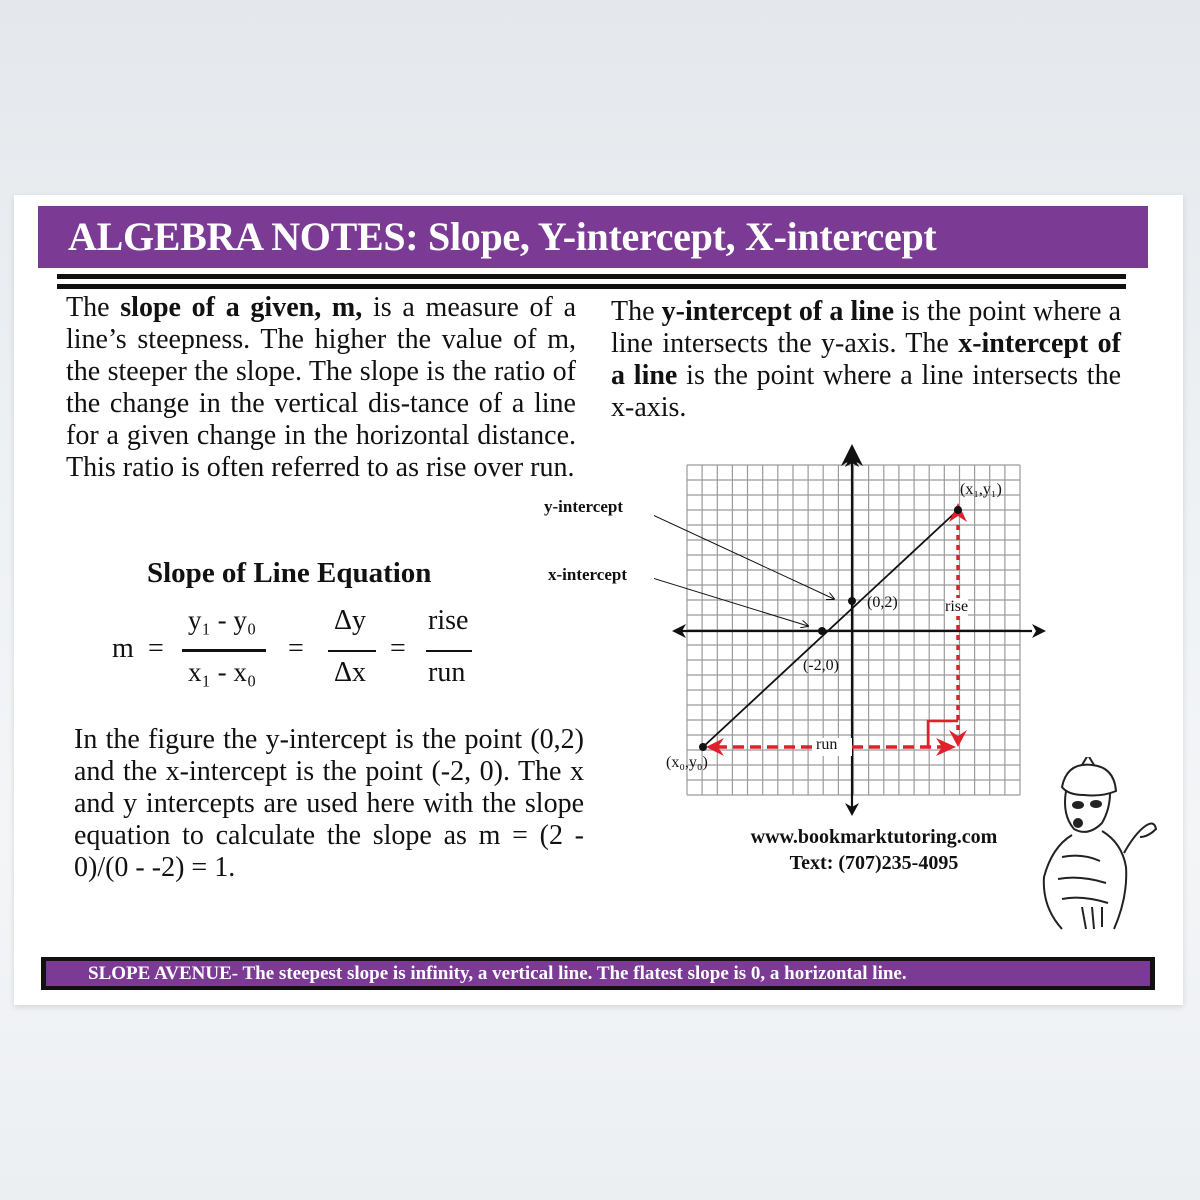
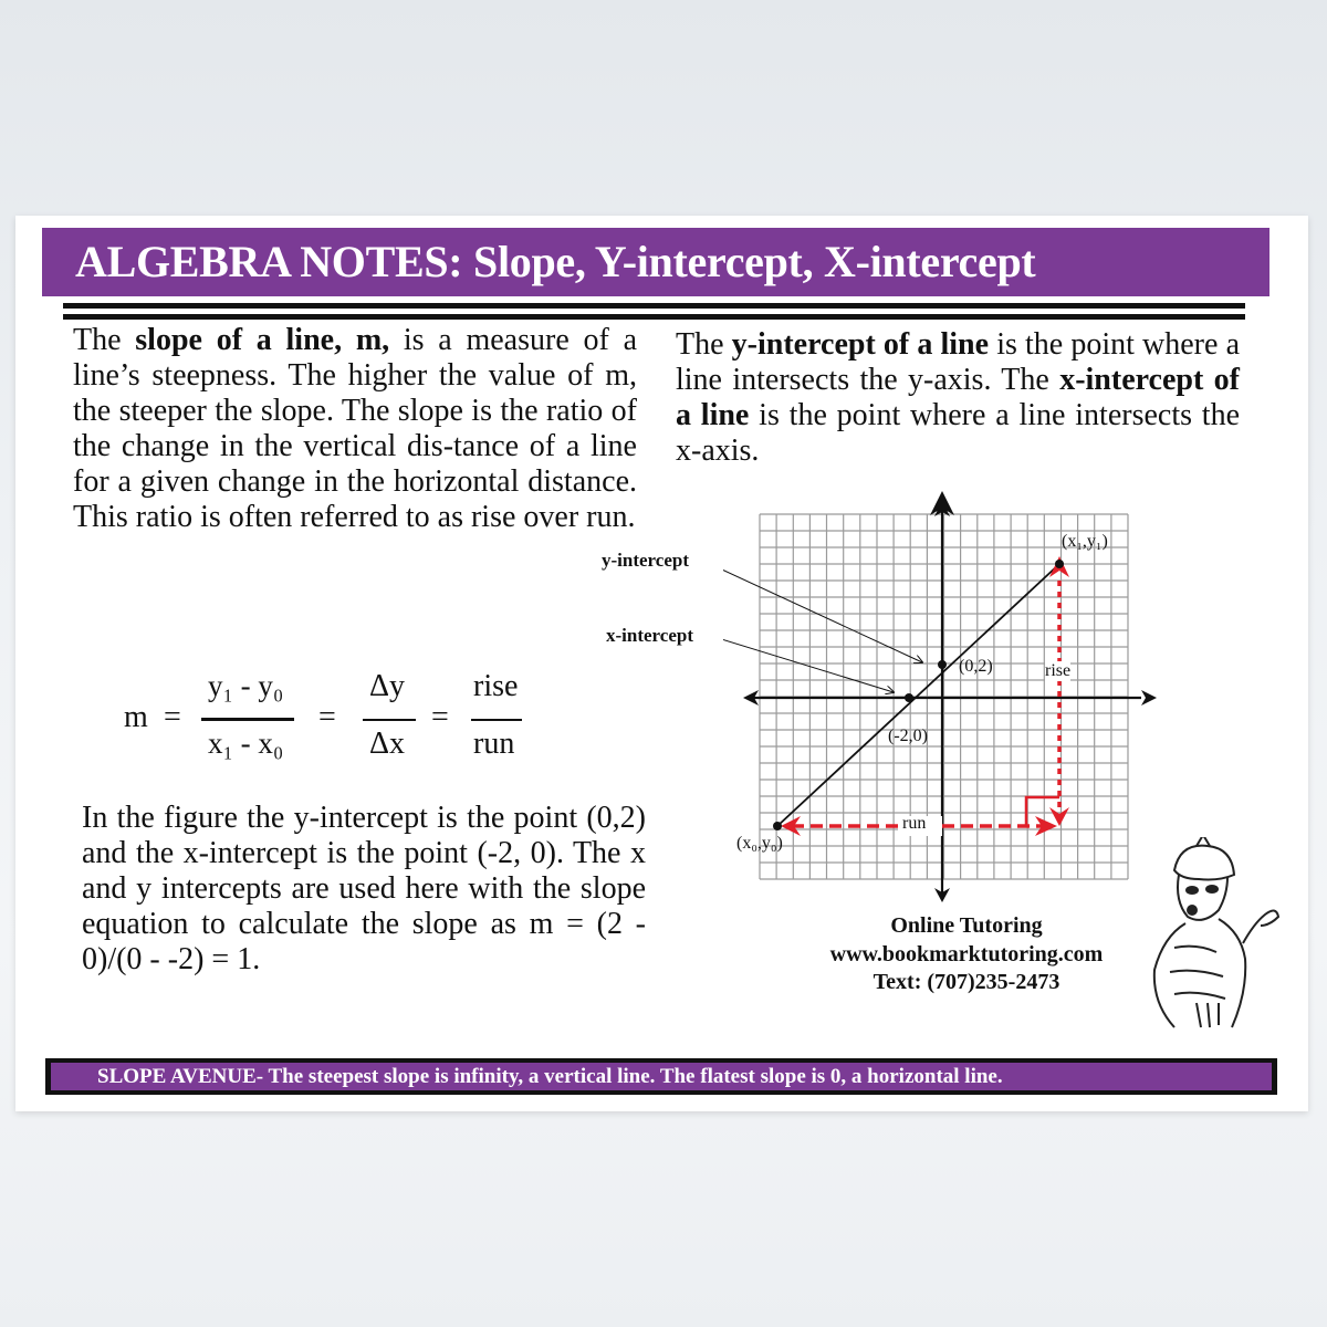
  ALGEBRA NOTES: Slope, Y-intercept, X-intercept
- The slope of a given, m, is a measure of a line’s steepness. The higher the value of m, the steeper the slope. The slope is the ratio of the change in the vertical dis-tance of a line for a given change in the horizontal distance. This ratio is often referred to as rise over run.
+ The slope of a line, m, is a measure of a line’s steepness. The higher the value of m, the steeper the slope. The slope is the ratio of the change in the vertical dis-tance of a line for a given change in the horizontal distance. This ratio is often referred to as rise over run.
  The y-intercept of a line is the point where a line intersects the y-axis. The x-intercept of a line is the point where a line intersects the x-axis.
- Slope of Line Equation
  m
  =
  y₁ - y₀
  x₁ - x₀
  =
  Δy
  Δx
  =
  rise
  run
  In the figure the y-intercept is the point (0,2) and the x-intercept is the point (-2, 0). The x and y intercepts are used here with the slope equation to calculate the slope as m = (2 - 0)/(0 - -2) = 1.
  y-intercept
  x-intercept
  (0,2)
  (-2,0)
  (x₀,y₀)
  (x₁,y₁)
  rise
  run
+ Online Tutoring
  www.bookmarktutoring.com
- Text: (707)235-4095
+ Text: (707)235-2473
  SLOPE AVENUE- The steepest slope is infinity, a vertical line. The flatest slope is 0, a horizontal line.
